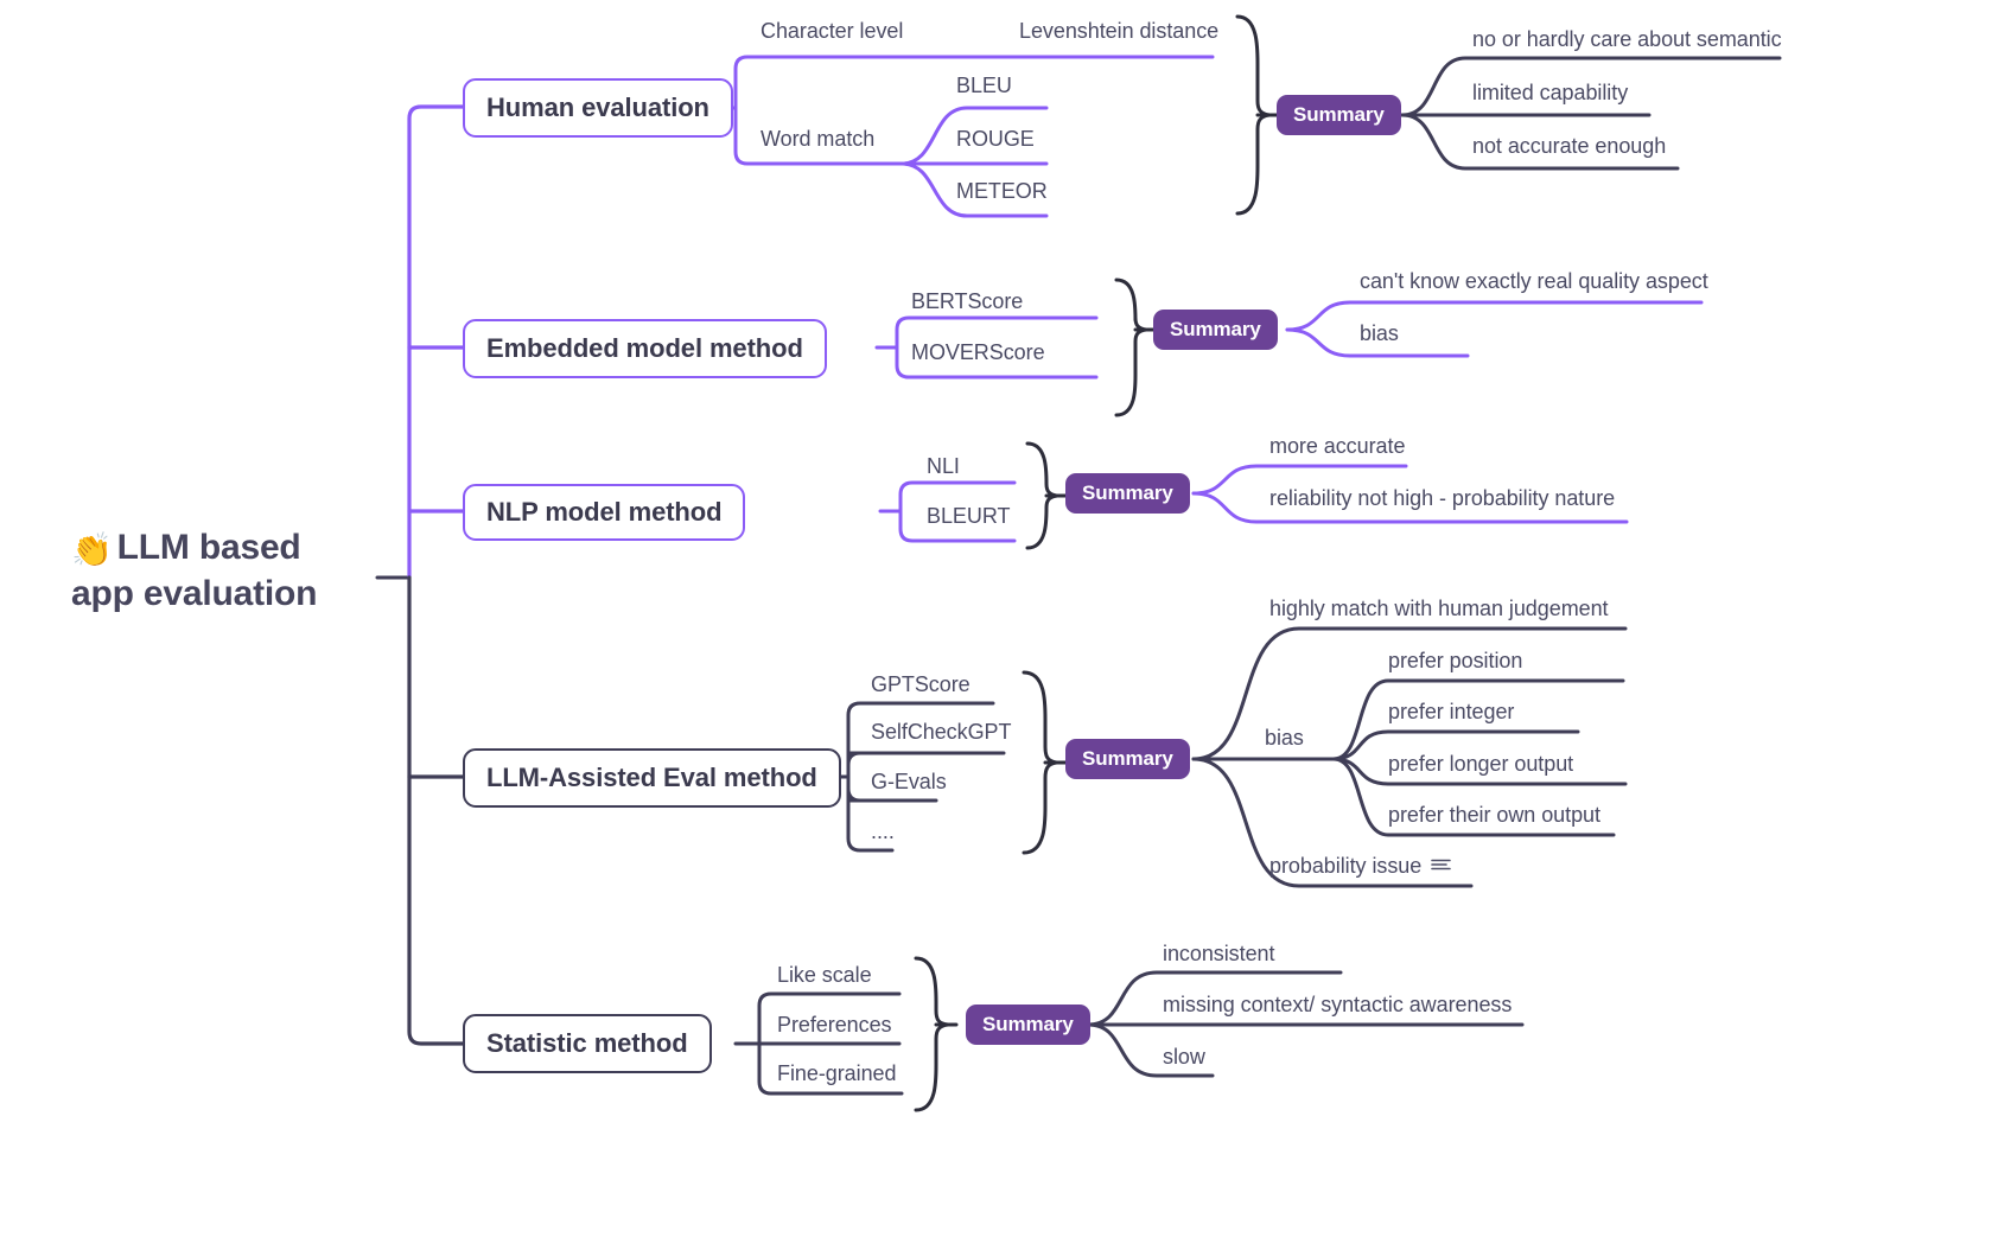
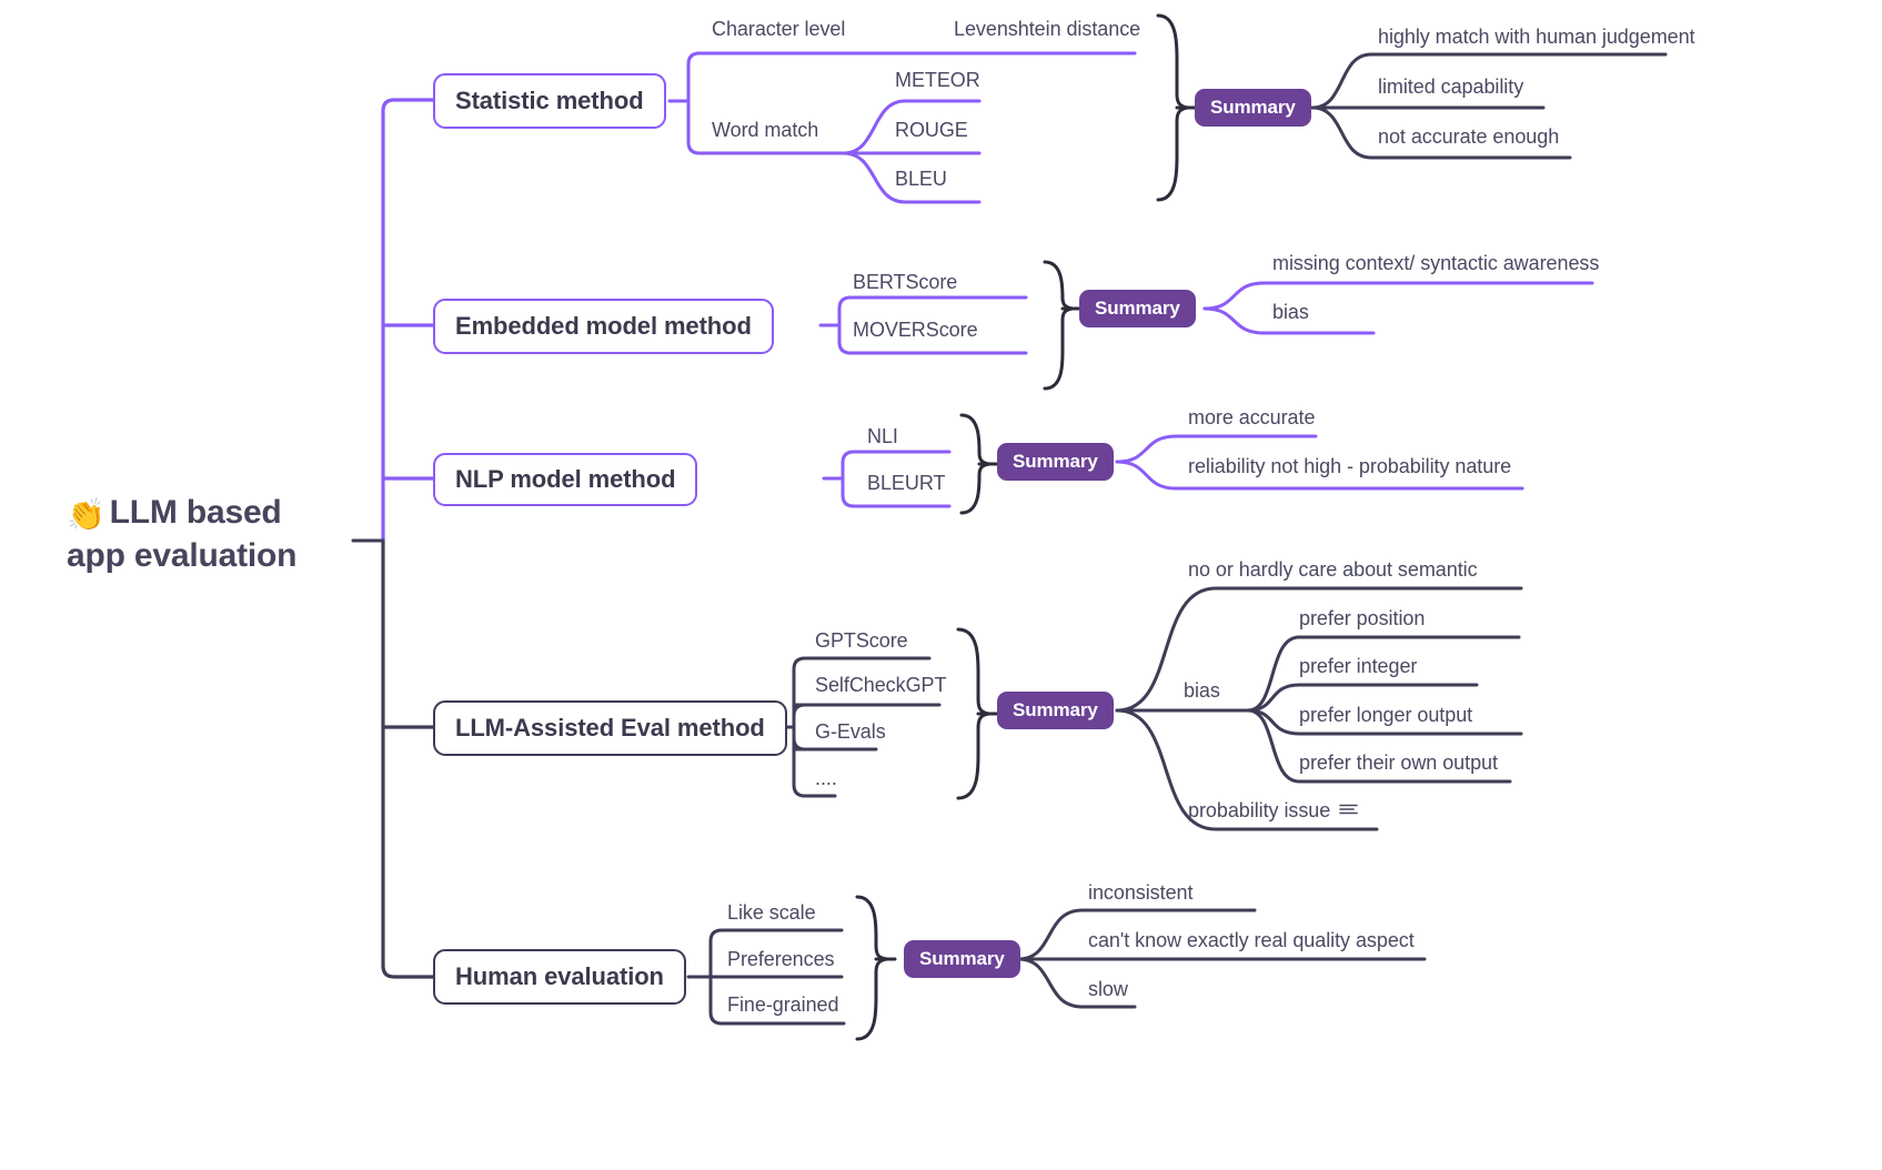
  👏 LLM based
  app evaluation
- Human evaluation
+ Statistic method
  Character level
  Levenshtein distance
  Word match
- BLEU
+ METEOR
  ROUGE
- METEOR
+ BLEU
  Summary
- no or hardly care about semantic
+ highly match with human judgement
  limited capability
  not accurate enough
  Embedded model method
  BERTScore
  MOVERScore
  Summary
- can't know exactly real quality aspect
+ missing context/ syntactic awareness
  bias
  NLP model method
  NLI
  BLEURT
  Summary
  more accurate
  reliability not high - probability nature
  LLM-Assisted Eval method
  GPTScore
  SelfCheckGPT
  G-Evals
  ....
  Summary
- highly match with human judgement
+ no or hardly care about semantic
  bias
  probability issue
  prefer position
  prefer integer
  prefer longer output
  prefer their own output
- Statistic method
+ Human evaluation
  Like scale
  Preferences
  Fine-grained
  Summary
  inconsistent
- missing context/ syntactic awareness
+ can't know exactly real quality aspect
  slow
